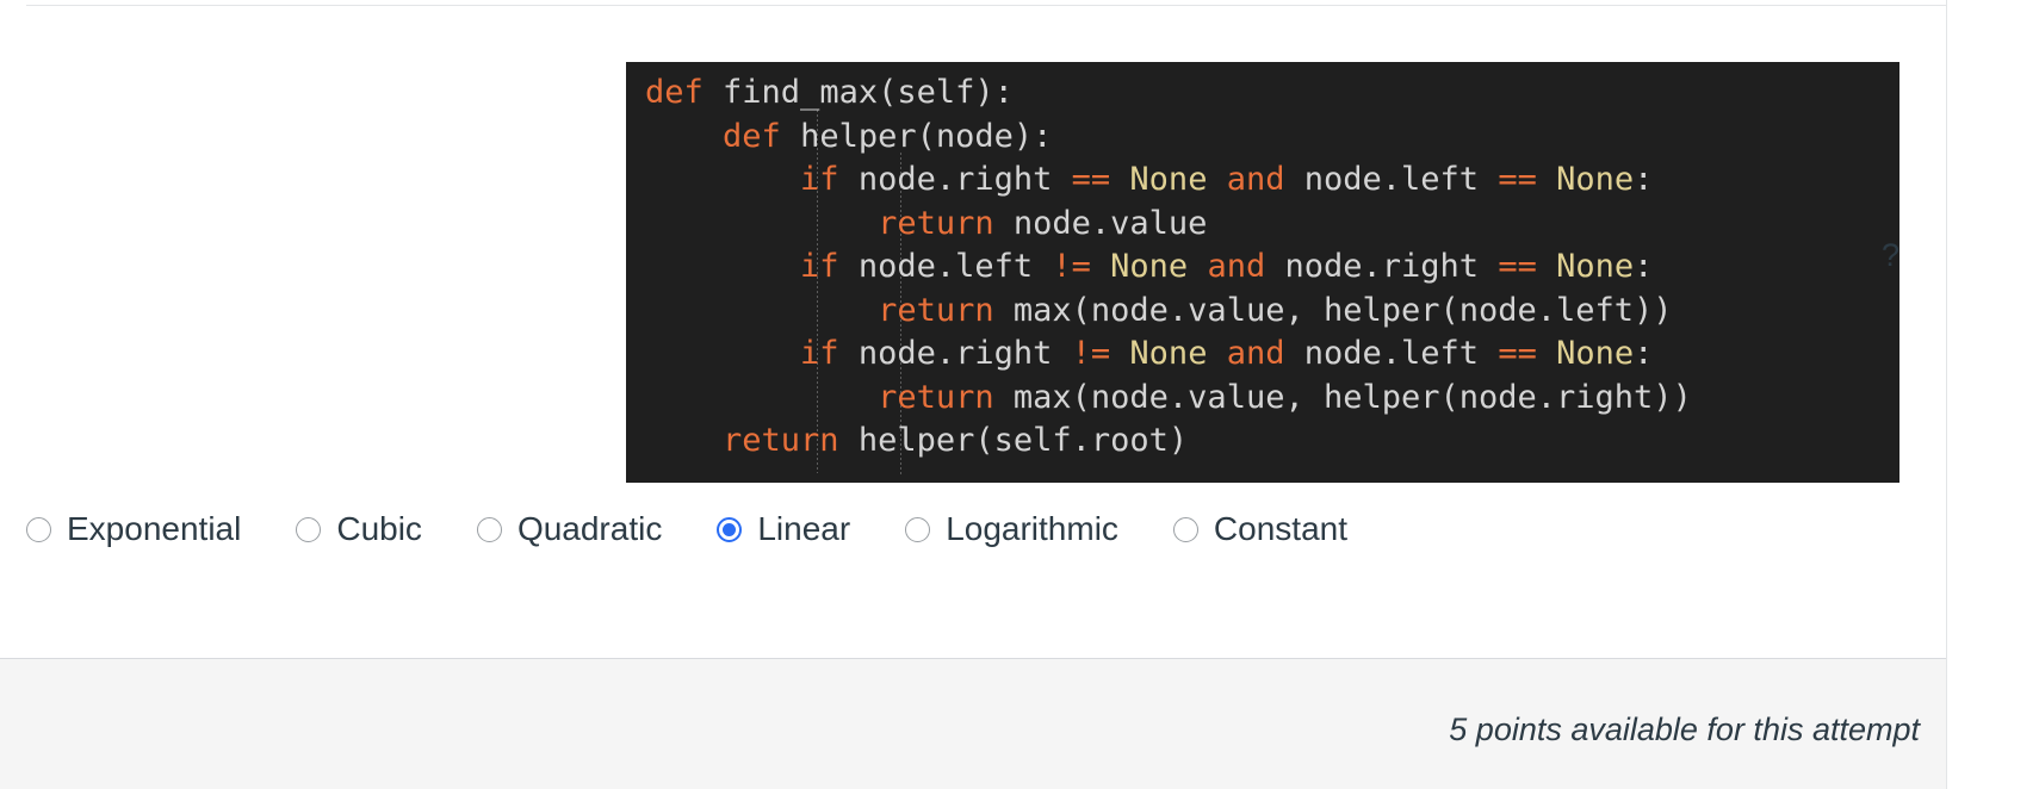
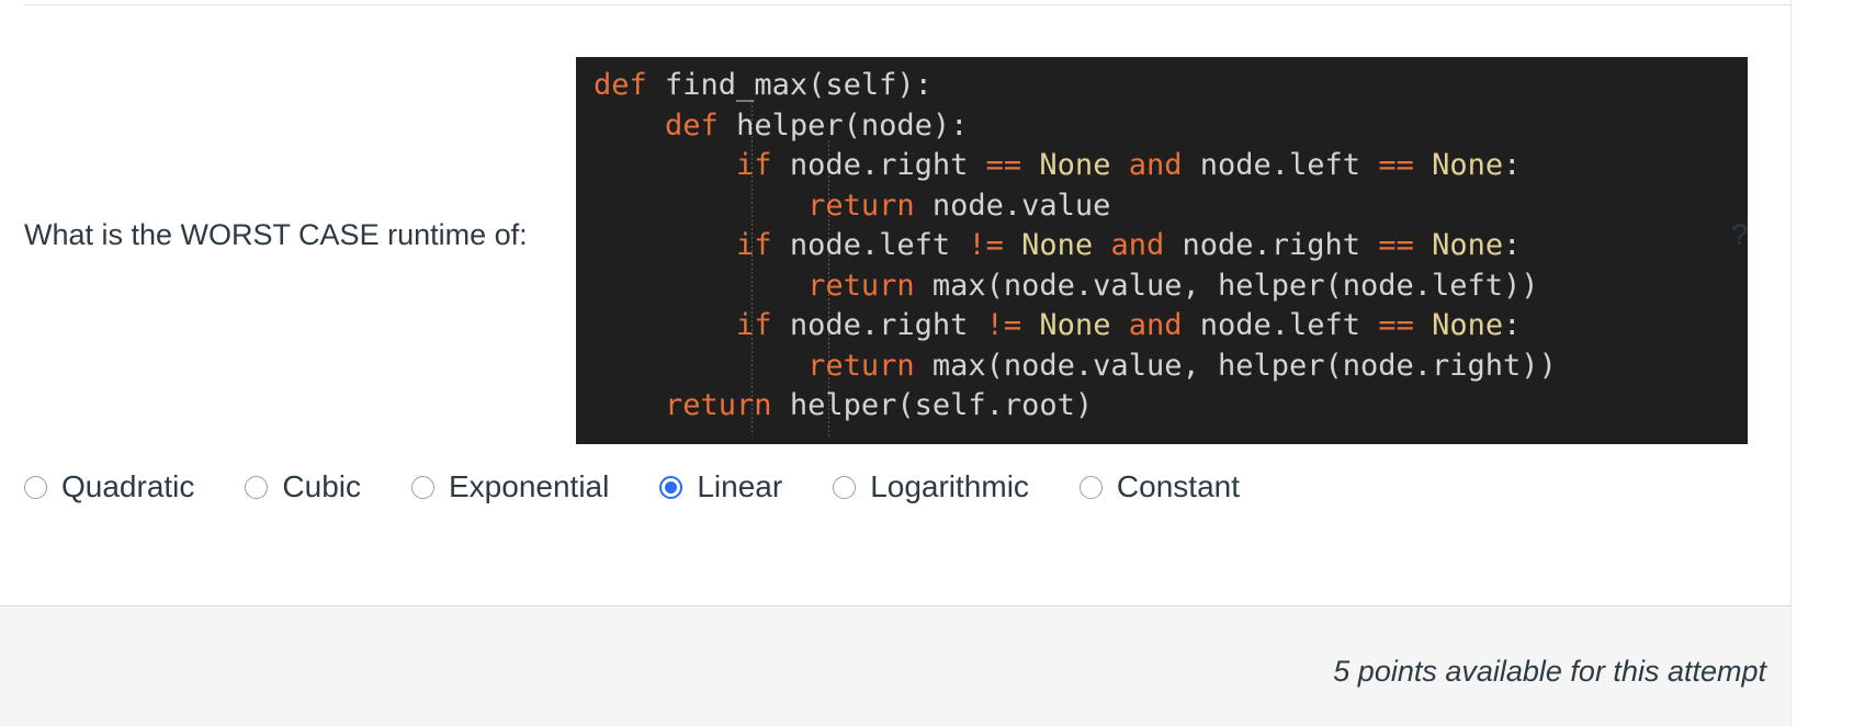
+ What is the WORST CASE runtime of:
  def find_max(self): def helper(node): if node.right == None and node.left == None: return node.value if node.left != None and node.right == None: return max(node.value, helper(node.left)) if node.right != None and node.left == None: return max(node.value, helper(node.right)) return helper(self.root)
  ?
- Exponential
+ Quadratic
  Cubic
- Quadratic
+ Exponential
  Linear
  Logarithmic
  Constant
  5 points available for this attempt
